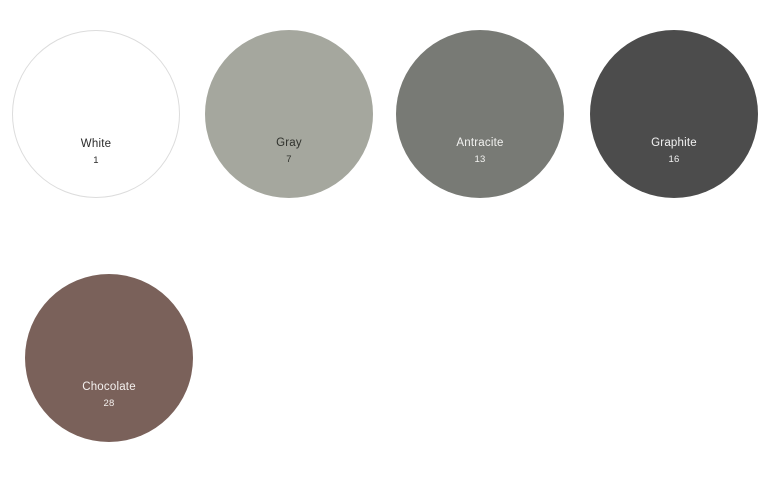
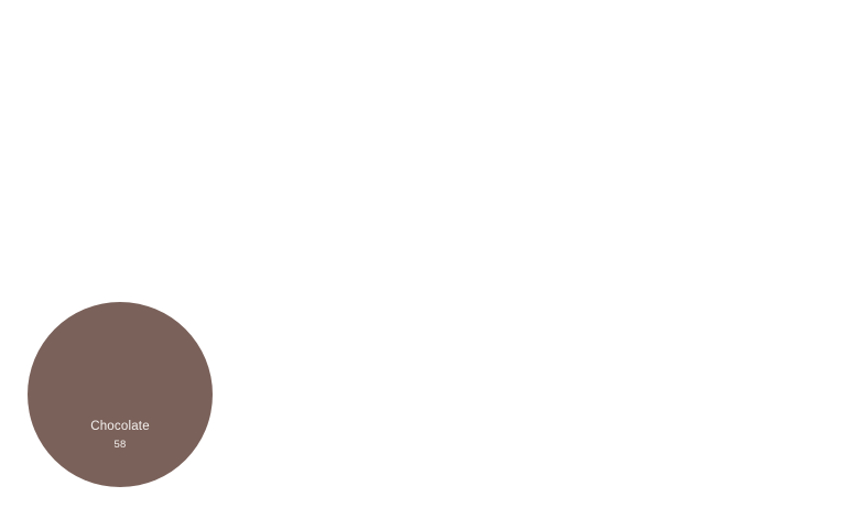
- White
- 1
- Gray
- 7
- Antracite
- 13
- Graphite
- 16
  Chocolate
- 28
+ 58
